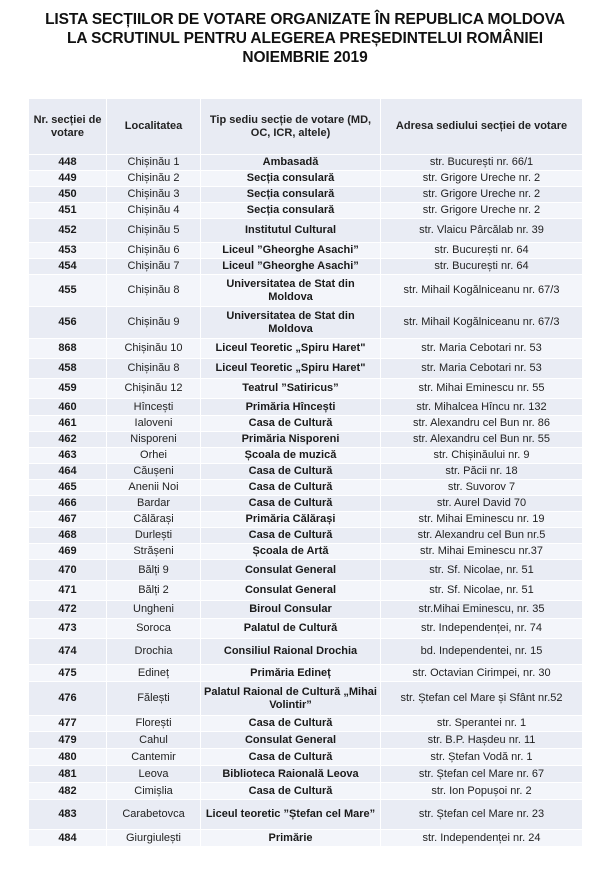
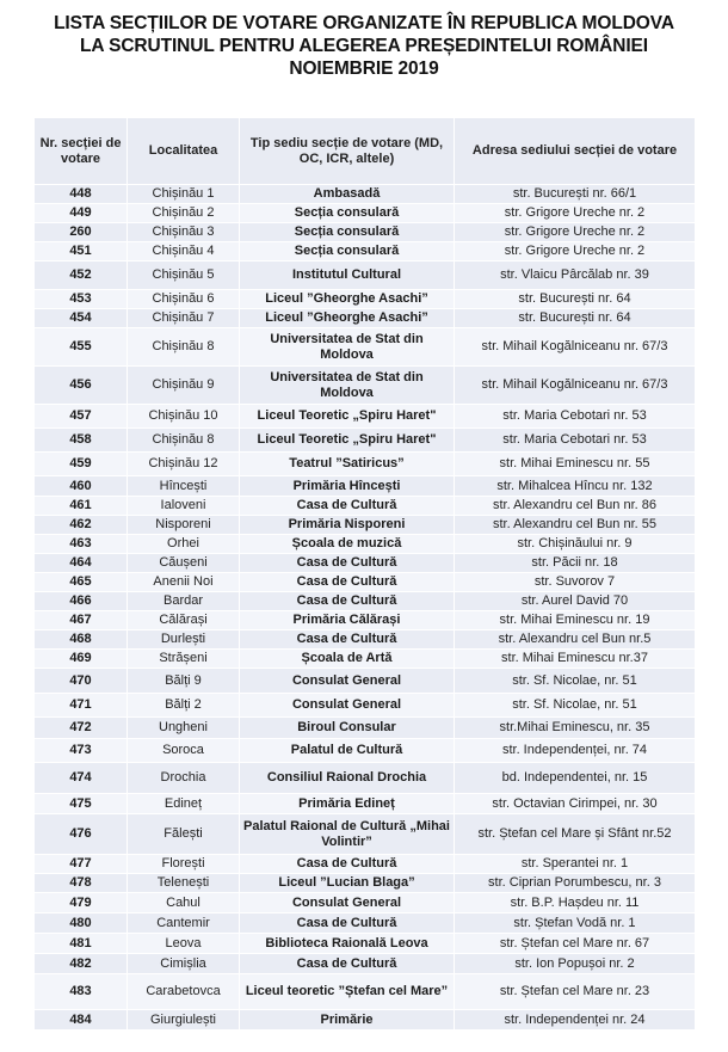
  LISTA SECȚIILOR DE VOTARE ORGANIZATE ÎN REPUBLICA MOLDOVA
  LA SCRUTINUL PENTRU ALEGEREA PREȘEDINTELUI ROMÂNIEI
  NOIEMBRIE 2019
  Nr. secției de votare	Localitatea	Tip sediu secție de votare (MD, OC, ICR, altele)	Adresa sediului secției de votare
  448	Chișinău 1	Ambasadă	str. București nr. 66/1
  449	Chișinău 2	Secția consulară	str. Grigore Ureche nr. 2
- 450	Chișinău 3	Secția consulară	str. Grigore Ureche nr. 2
+ 260	Chișinău 3	Secția consulară	str. Grigore Ureche nr. 2
  451	Chișinău 4	Secția consulară	str. Grigore Ureche nr. 2
  452	Chișinău 5	Institutul Cultural	str. Vlaicu Pârcălab nr. 39
  453	Chișinău 6	Liceul ”Gheorghe Asachi”	str. București nr. 64
  454	Chișinău 7	Liceul ”Gheorghe Asachi”	str. București nr. 64
  455	Chișinău 8	Universitatea de Stat din Moldova	str. Mihail Kogălniceanu nr. 67/3
  456	Chișinău 9	Universitatea de Stat din Moldova	str. Mihail Kogălniceanu nr. 67/3
- 868	Chișinău 10	Liceul Teoretic „Spiru Haret"	str. Maria Cebotari nr. 53
+ 457	Chișinău 10	Liceul Teoretic „Spiru Haret"	str. Maria Cebotari nr. 53
  458	Chișinău 8	Liceul Teoretic „Spiru Haret"	str. Maria Cebotari nr. 53
  459	Chișinău 12	Teatrul ”Satiricus”	str. Mihai Eminescu nr. 55
  460	Hîncești	Primăria Hîncești	str. Mihalcea Hîncu nr. 132
  461	Ialoveni	Casa de Cultură	str. Alexandru cel Bun nr. 86
  462	Nisporeni	Primăria Nisporeni	str. Alexandru cel Bun nr. 55
  463	Orhei	Școala de muzică	str. Chișinăului nr. 9
  464	Căușeni	Casa de Cultură	str. Păcii nr. 18
  465	Anenii Noi	Casa de Cultură	str. Suvorov 7
  466	Bardar	Casa de Cultură	str. Aurel David 70
  467	Călărași	Primăria Călărași	str. Mihai Eminescu nr. 19
  468	Durlești	Casa de Cultură	str. Alexandru cel Bun nr.5
  469	Strășeni	Școala de Artă	str. Mihai Eminescu nr.37
  470	Bălți 9	Consulat General	str. Sf. Nicolae, nr. 51
  471	Bălți 2	Consulat General	str. Sf. Nicolae, nr. 51
  472	Ungheni	Biroul Consular	str.Mihai Eminescu, nr. 35
  473	Soroca	Palatul de Cultură	str. Independenței, nr. 74
  474	Drochia	Consiliul Raional Drochia	bd. Independentei, nr. 15
  475	Edineț	Primăria Edineț	str. Octavian Cirimpei, nr. 30
  476	Fălești	Palatul Raional de Cultură „Mihai Volintir”	str. Ștefan cel Mare și Sfânt nr.52
  477	Florești	Casa de Cultură	str. Sperantei nr. 1
+ 478	Telenești	Liceul ”Lucian Blaga”	str. Ciprian Porumbescu, nr. 3
  479	Cahul	Consulat General	str. B.P. Hașdeu nr. 11
  480	Cantemir	Casa de Cultură	str. Ștefan Vodă nr. 1
  481	Leova	Biblioteca Raională Leova	str. Ștefan cel Mare nr. 67
  482	Cimișlia	Casa de Cultură	str. Ion Popușoi nr. 2
  483	Carabetovca	Liceul teoretic ”Ștefan cel Mare”	str. Ștefan cel Mare nr. 23
  484	Giurgiulești	Primărie	str. Independenței nr. 24
